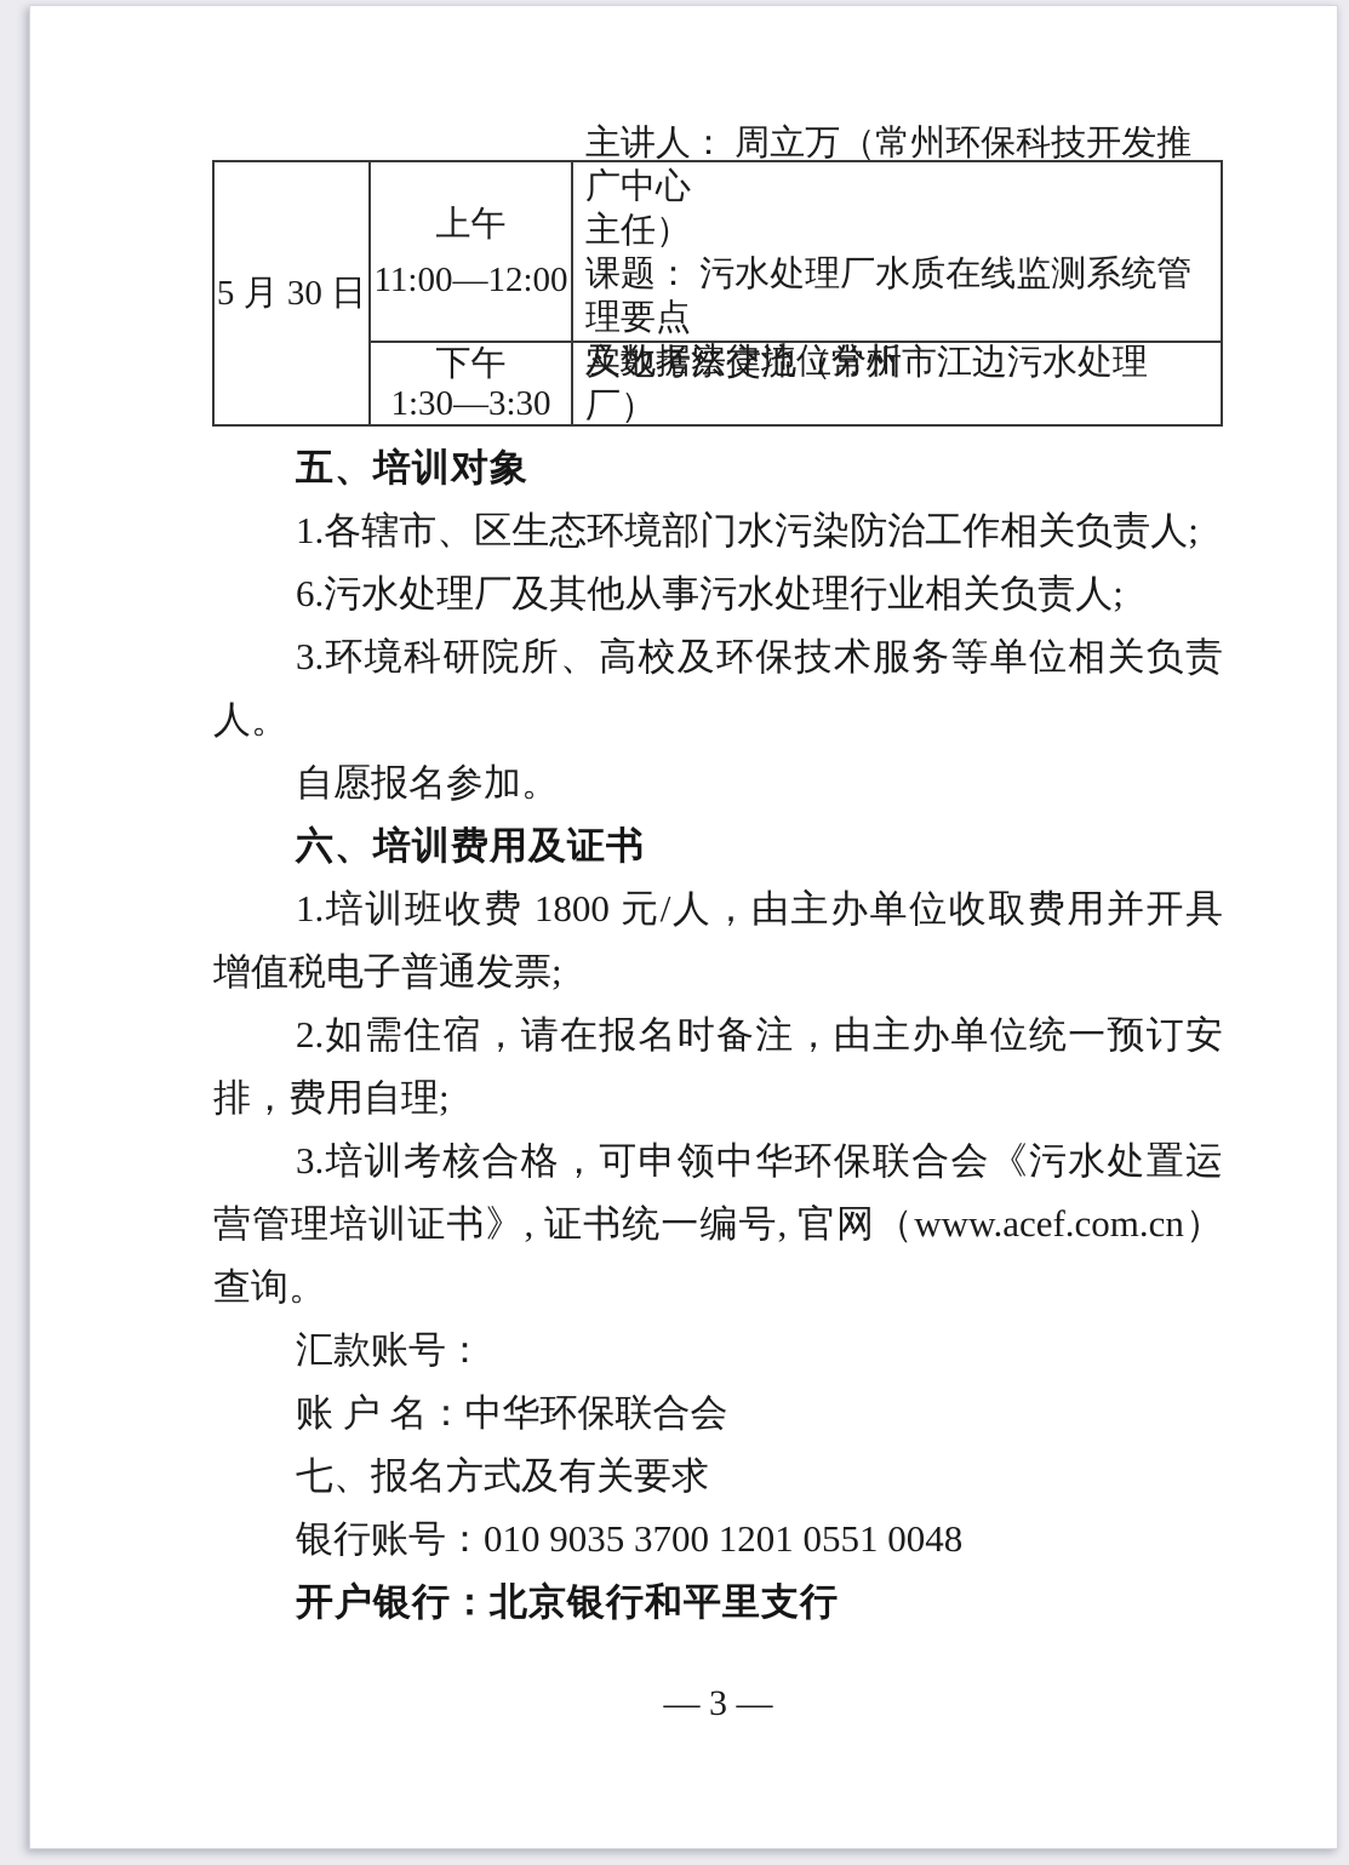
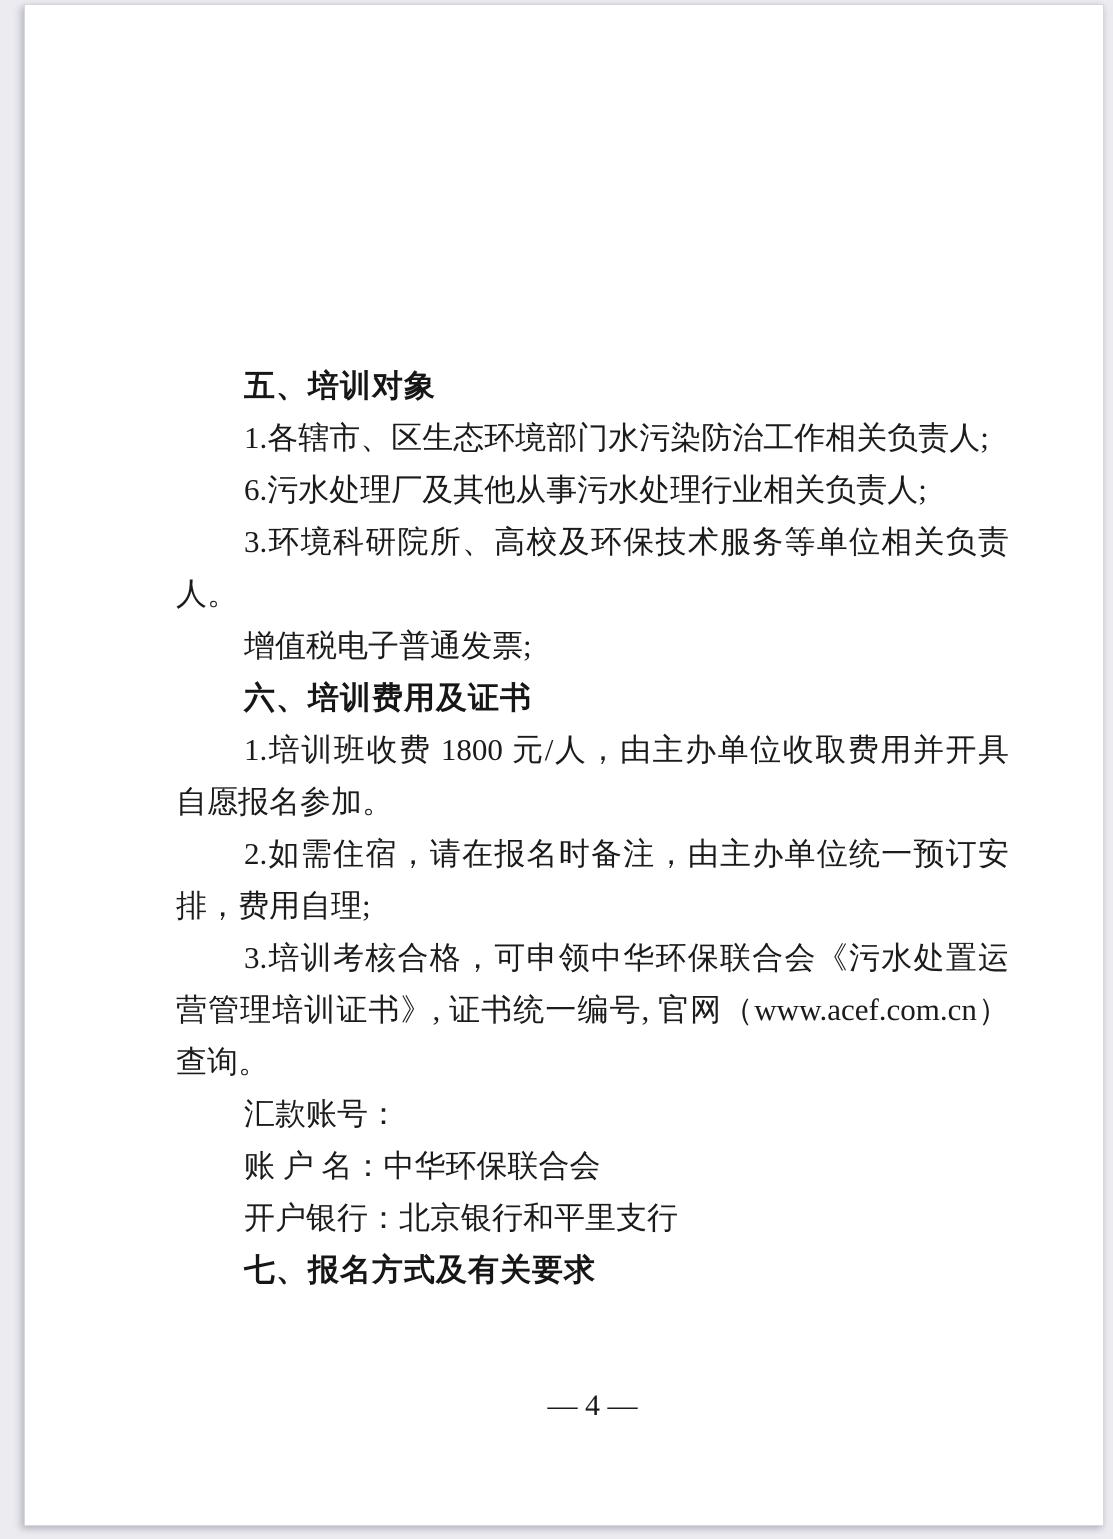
- 5 月 30 日
- 上午
- 11:00—12:00
- 主讲人： 周立万（常州环保科技开发推广中心
- 主任）
- 课题： 污水处理厂水质在线监测系统管理要点
- 及数据法律地位分析
- 下午
- 1:30—3:30
- 实地考察交流（常州市江边污水处理厂）
  五、培训对象
  1.各辖市、区生态环境部门水污染防治工作相关负责人;
  6.污水处理厂及其他从事污水处理行业相关负责人;
  3.环境科研院所、高校及环保技术服务等单位相关负责
  人。
- 自愿报名参加。
+ 增值税电子普通发票;
  六、培训费用及证书
  1.培训班收费 1800 元/人，由主办单位收取费用并开具
- 增值税电子普通发票;
+ 自愿报名参加。
  2.如需住宿，请在报名时备注，由主办单位统一预订安
  排，费用自理;
  3.培训考核合格，可申领中华环保联合会《污水处置运
  营管理培训证书》, 证书统一编号, 官网（www.acef.com.cn）
  查询。
  汇款账号：
  账 户 名：中华环保联合会
- 七、报名方式及有关要求
+ 开户银行：北京银行和平里支行
- 银行账号：010 9035 3700 1201 0551 0048
- 开户银行：北京银行和平里支行
+ 七、报名方式及有关要求
- — 3 —
+ — 4 —
